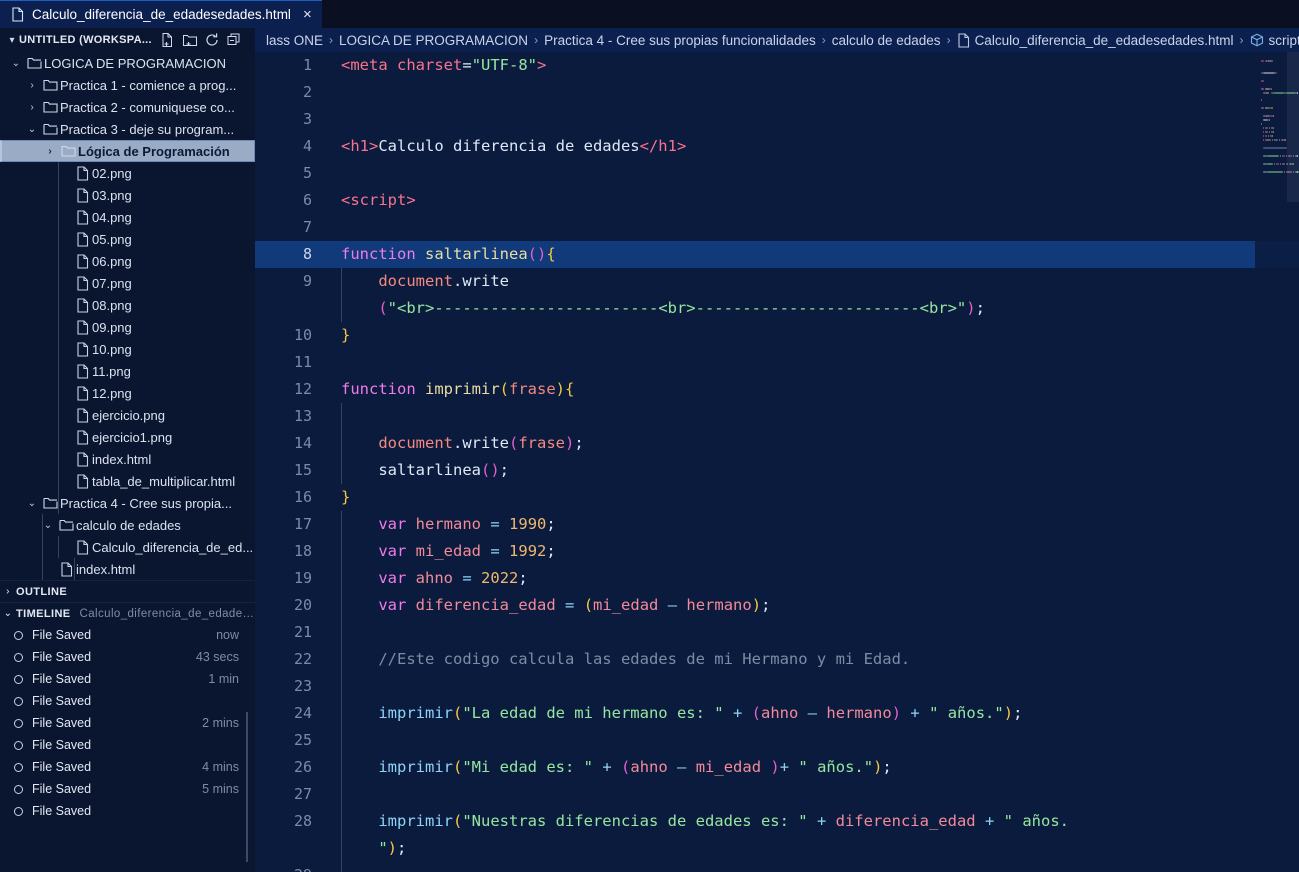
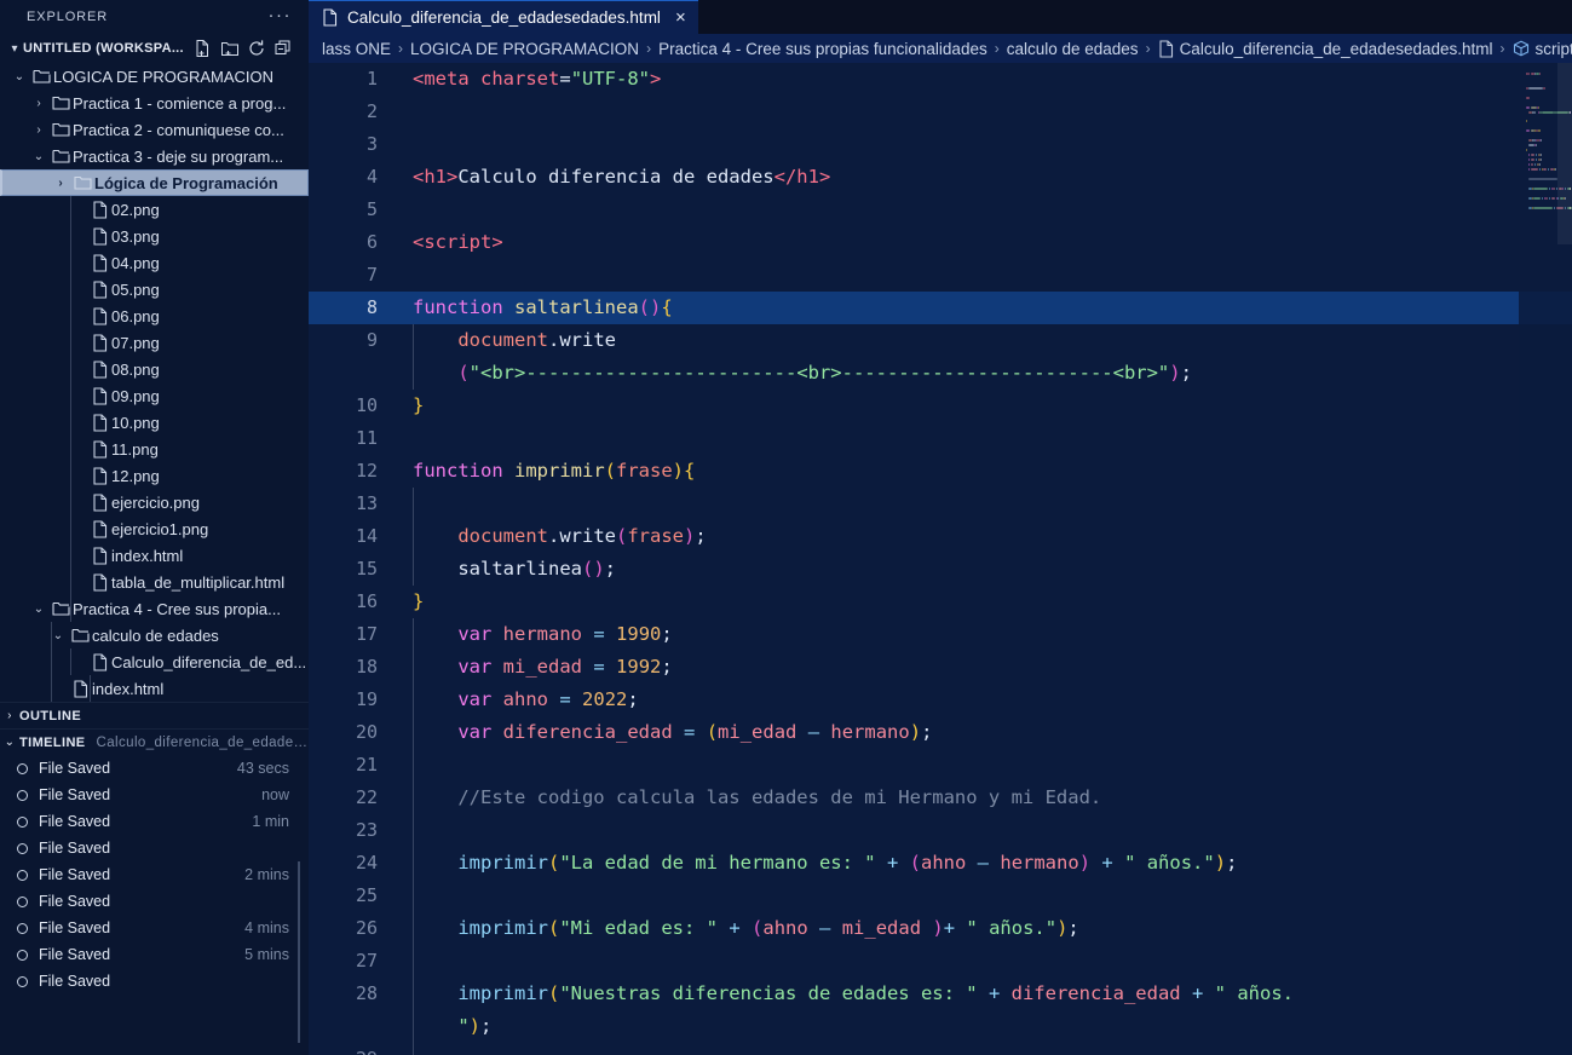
+ EXPLORER
+ ···
  Calculo_diferencia_de_edadesedades.html
  ×
  ▾
  UNTITLED (WORKSPA...
  lass ONE
  ›
  LOGICA DE PROGRAMACION
  ›
  Practica 4 - Cree sus propias funcionalidades
  ›
  calculo de edades
  ›
  Calculo_diferencia_de_edadesedades.html
  ›
  scrip
  ⌄
  LOGICA DE PROGRAMACION
  ›
  Practica 1 - comience a prog...
  ›
  Practica 2 - comuniquese co...
  ⌄
  Practica 3 - deje su program...
  ›
  Lógica de Programación
  02.png
  03.png
  04.png
  05.png
  06.png
  07.png
  08.png
  09.png
  10.png
  11.png
  12.png
  ejercicio.png
  ejercicio1.png
  index.html
  tabla_de_multiplicar.html
  ⌄
  Practica 4 - Cree sus propia...
  ⌄
  calculo de edades
  Calculo_diferencia_de_ed...
  index.html
  ›
  OUTLINE
  ⌄
  TIMELINE
  Calculo_diferencia_de_edades.
  File Saved
- now
+ 43 secs
  File Saved
- 43 secs
+ now
  File Saved
  1 min
  File Saved
  File Saved
  2 mins
  File Saved
  File Saved
  4 mins
  File Saved
  5 mins
  File Saved
  1
  <meta charset="UTF-8">
  2
  3
  4
  <h1>Calculo diferencia de edades</h1>
  5
  6
  <script>
  7
  8
  function saltarlinea(){
  9
  document.write ("<br>------------------------<br>------------------------<br>");
  10
  }
  11
  12
  function imprimir(frase){
  13
  14
  document.write(frase);
  15
  saltarlinea();
  16
  }
  17
  var hermano = 1990;
  18
  var mi_edad = 1992;
  19
  var ahno = 2022;
  20
  var diferencia_edad = (mi_edad – hermano);
  21
  22
  //Este codigo calcula las edades de mi Hermano y mi Edad.
  23
  24
  imprimir("La edad de mi hermano es: " + (ahno – hermano) + " años.");
  25
  26
  imprimir("Mi edad es: " + (ahno – mi_edad )+ " años.");
  27
  28
  imprimir("Nuestras diferencias de edades es: " + diferencia_edad + " años.
  ");
